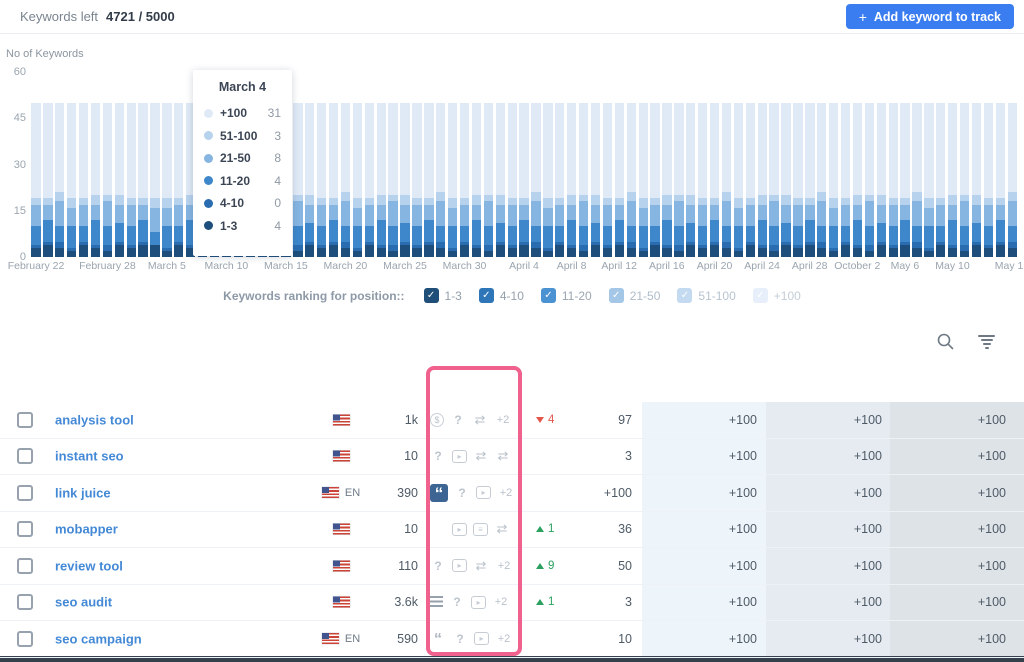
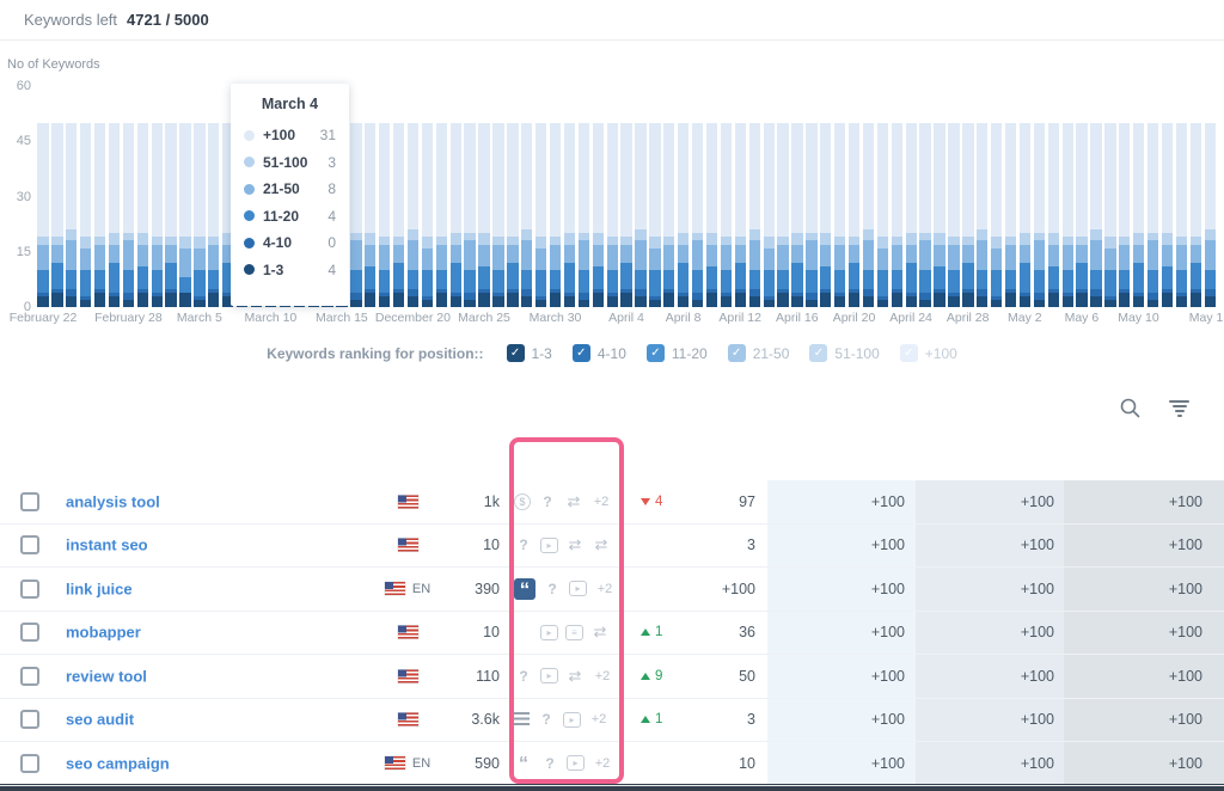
  Keywords left
  4721 / 5000
- +
- Add keyword to track
  No of Keywords
  60
  45
  30
  15
  0
  February 22
  February 28
  March 5
  March 10
  March 15
- March 20
+ December 20
  March 25
  March 30
  April 4
  April 8
  April 12
  April 16
  April 20
  April 24
  April 28
- October 2
+ May 2
  May 6
  May 10
  May 1
  March 4
  +100
  31
  51-100
  3
  21-50
  8
  11-20
  4
  4-10
  0
  1-3
  4
  Keywords ranking for position::
  ✓
  1-3
  ✓
  4-10
  ✓
  11-20
  ✓
  21-50
  ✓
  51-100
  +100
  analysis tool
  1k
  $
  ?
  ⇄
  +2
  4
  97
  +100
  +100
  +100
  instant seo
  10
  ?
  ▸
  ⇄
  ⇄
  3
  +100
  +100
  +100
  link juice
  EN
  390
  “
  ?
  ▸
  +2
  +100
  +100
  +100
  +100
  mobapper
  10
  ▸
  ≡
  ⇄
  1
  36
  +100
  +100
  +100
  review tool
  110
  ?
  ▸
  ⇄
  +2
  9
  50
  +100
  +100
  +100
  seo audit
  3.6k
  ?
  ▸
  +2
  1
  3
  +100
  +100
  +100
  seo campaign
  EN
  590
  “
  ?
  ▸
  +2
  10
  +100
  +100
  +100
